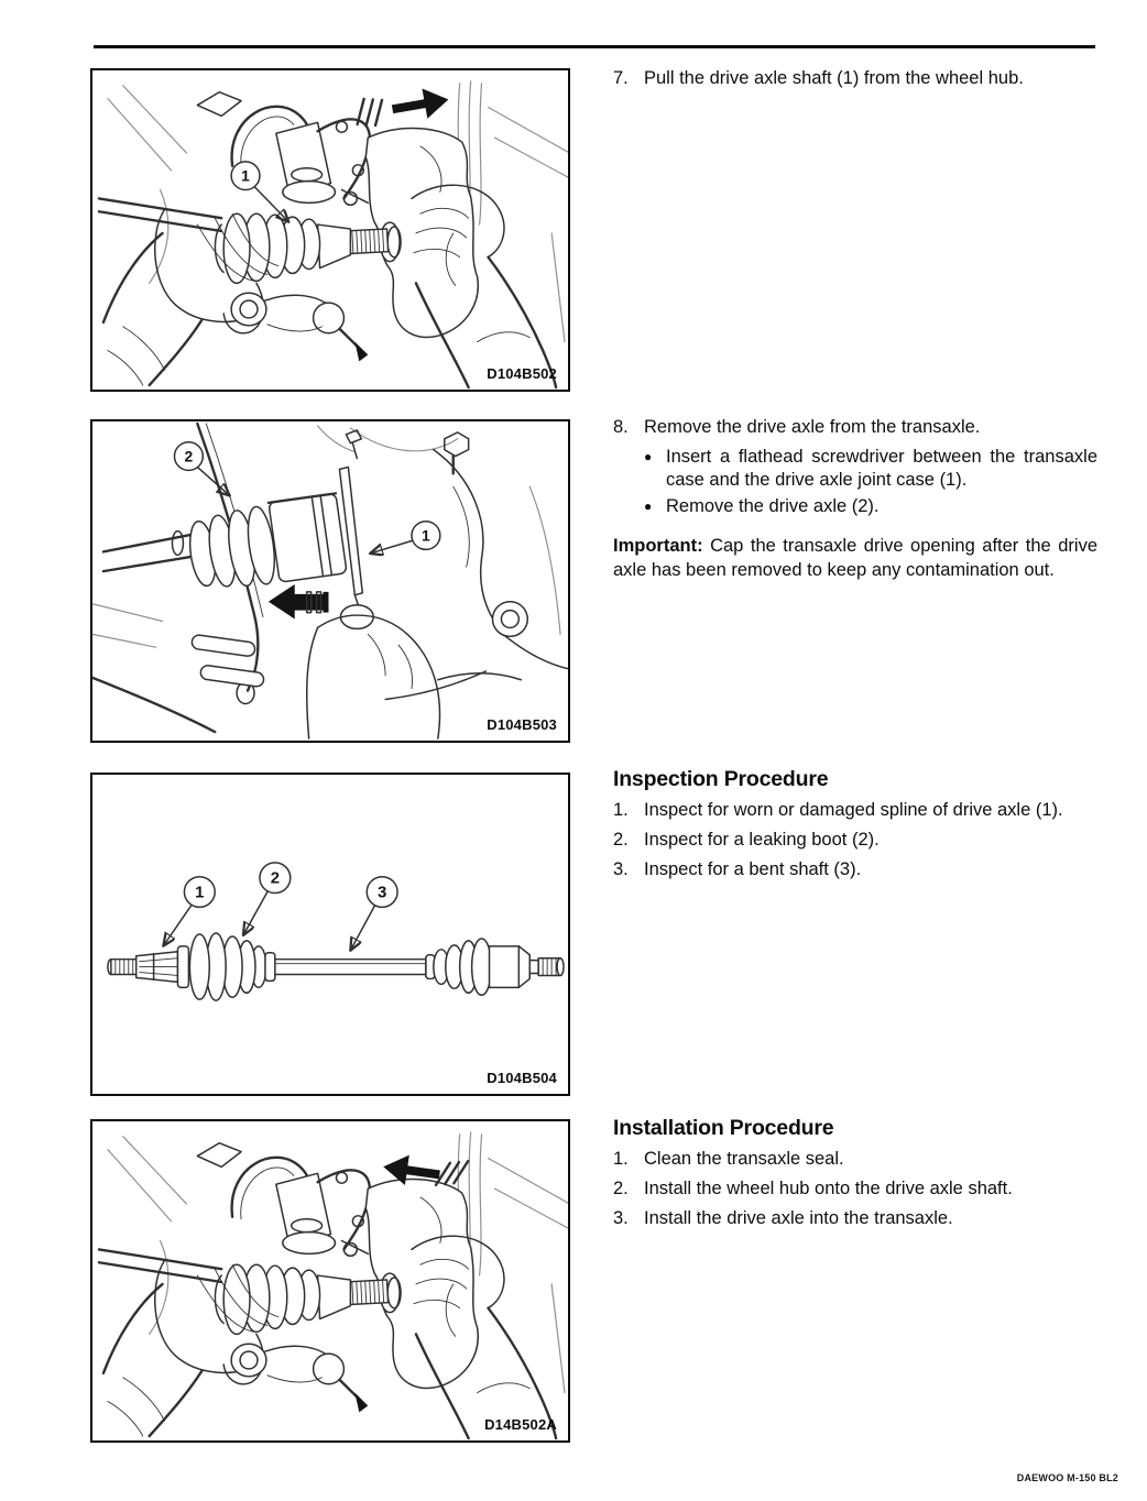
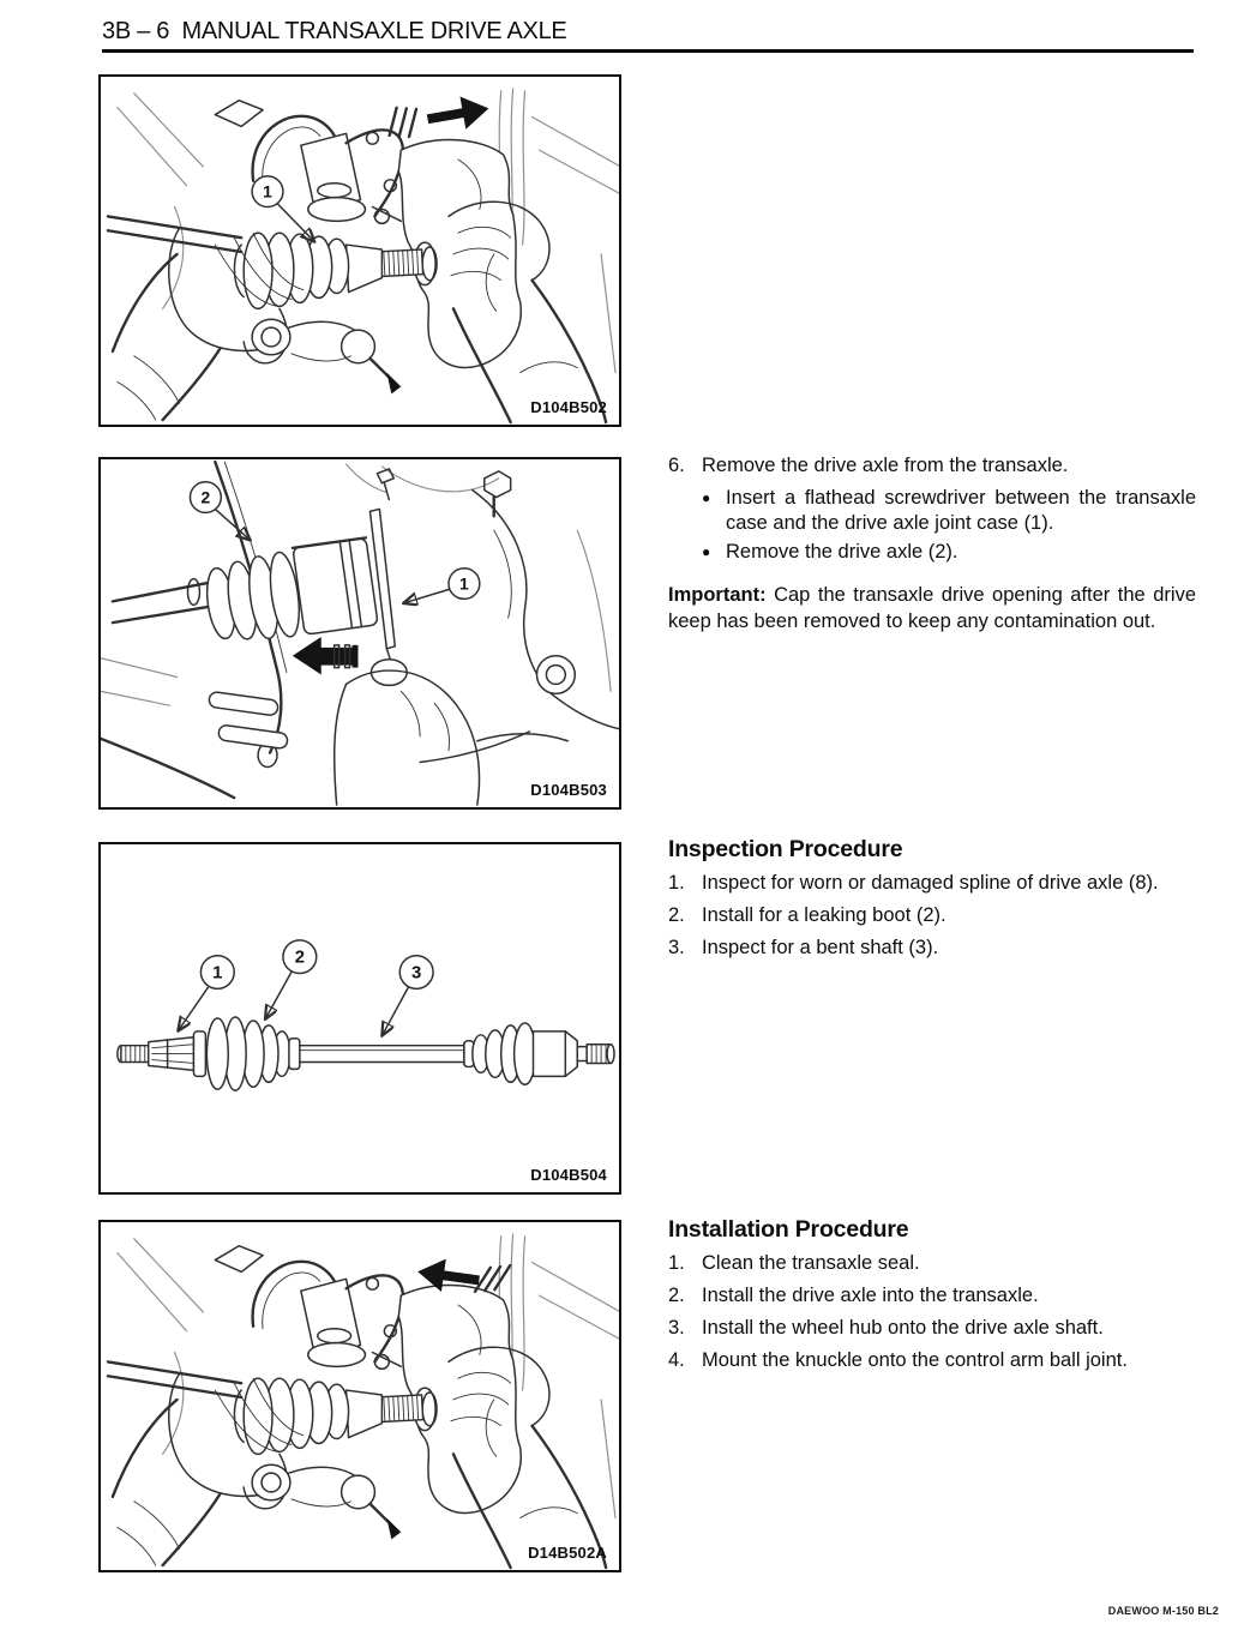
+ 3B – 6 MANUAL TRANSAXLE DRIVE AXLE
  1
  D104B502
  2
  1
  D104B503
  1
  2
  3
  D104B504
  D14B502A
- 7.
- Pull the drive axle shaft (1) from the wheel hub.
- 8.
+ 6.
  Remove the drive axle from the transaxle.
  ●
  Insert a flathead screwdriver between the transaxle case and the drive axle joint case (1).
  ●
  Remove the drive axle (2).
- Important: Cap the transaxle drive opening after the drive axle has been removed to keep any contamination out.
+ Important: Cap the transaxle drive opening after the drive keep has been removed to keep any contamination out.
  Inspection Procedure
  1.
- Inspect for worn or damaged spline of drive axle (1).
+ Inspect for worn or damaged spline of drive axle (8).
  2.
- Inspect for a leaking boot (2).
+ Install for a leaking boot (2).
  3.
  Inspect for a bent shaft (3).
  Installation Procedure
  1.
  Clean the transaxle seal.
  2.
- Install the wheel hub onto the drive axle shaft.
+ Install the drive axle into the transaxle.
  3.
- Install the drive axle into the transaxle.
+ Install the wheel hub onto the drive axle shaft.
+ 4.
+ Mount the knuckle onto the control arm ball joint.
  DAEWOO M-150 BL2
